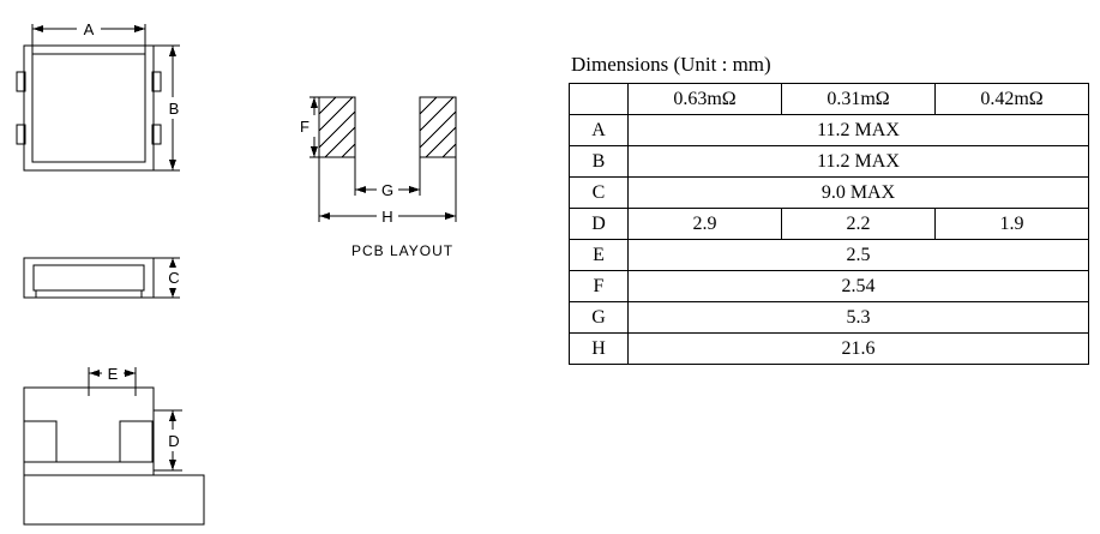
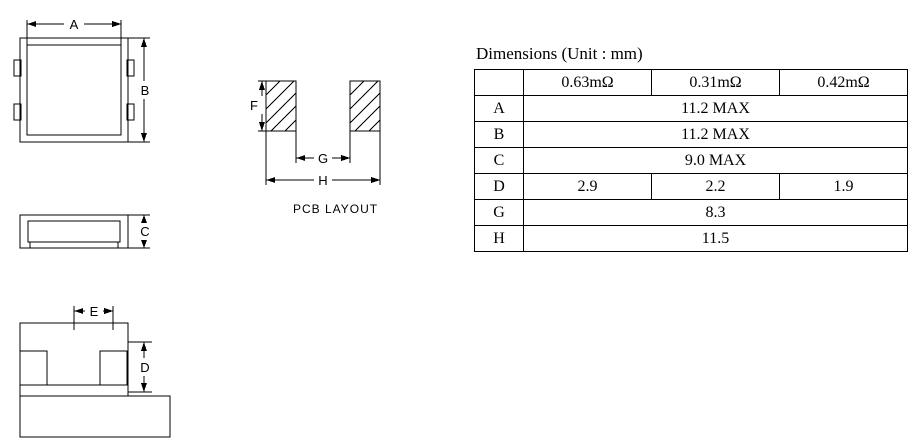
  A
  B
  C
  E
  D
  F
  G
  H
  PCB LAYOUT
  Dimensions (Unit : mm)
  	0.63mΩ	0.31mΩ	0.42mΩ
  A	11.2 MAX
  B	11.2 MAX
  C	9.0 MAX
  D	2.9	2.2	1.9
- E	2.5
- F	2.54
- G	5.3
+ G	8.3
- H	21.6
+ H	11.5
